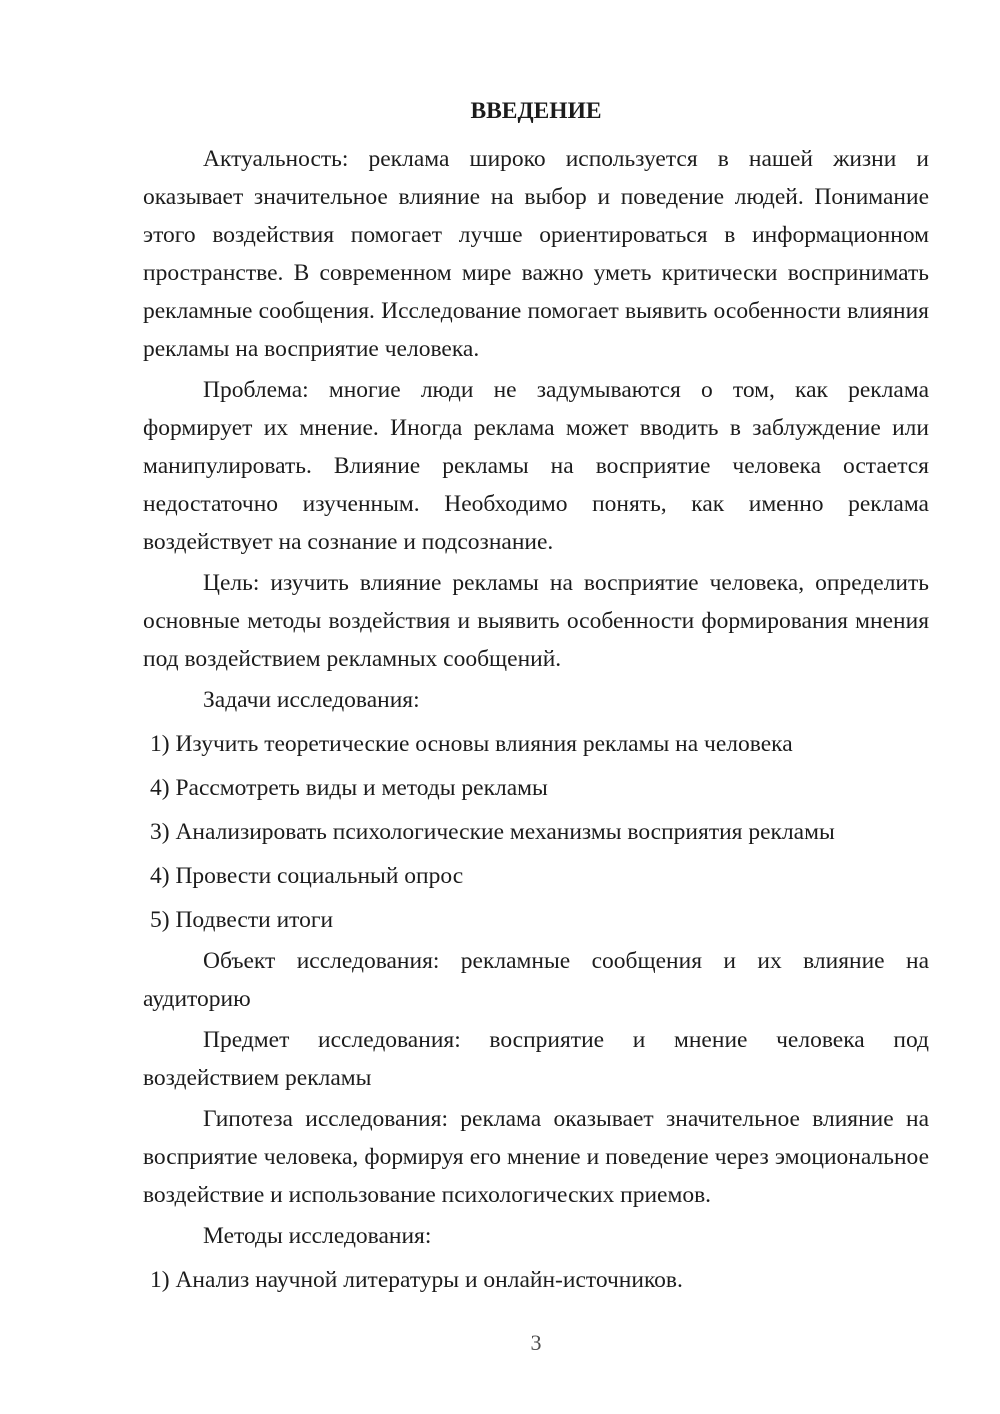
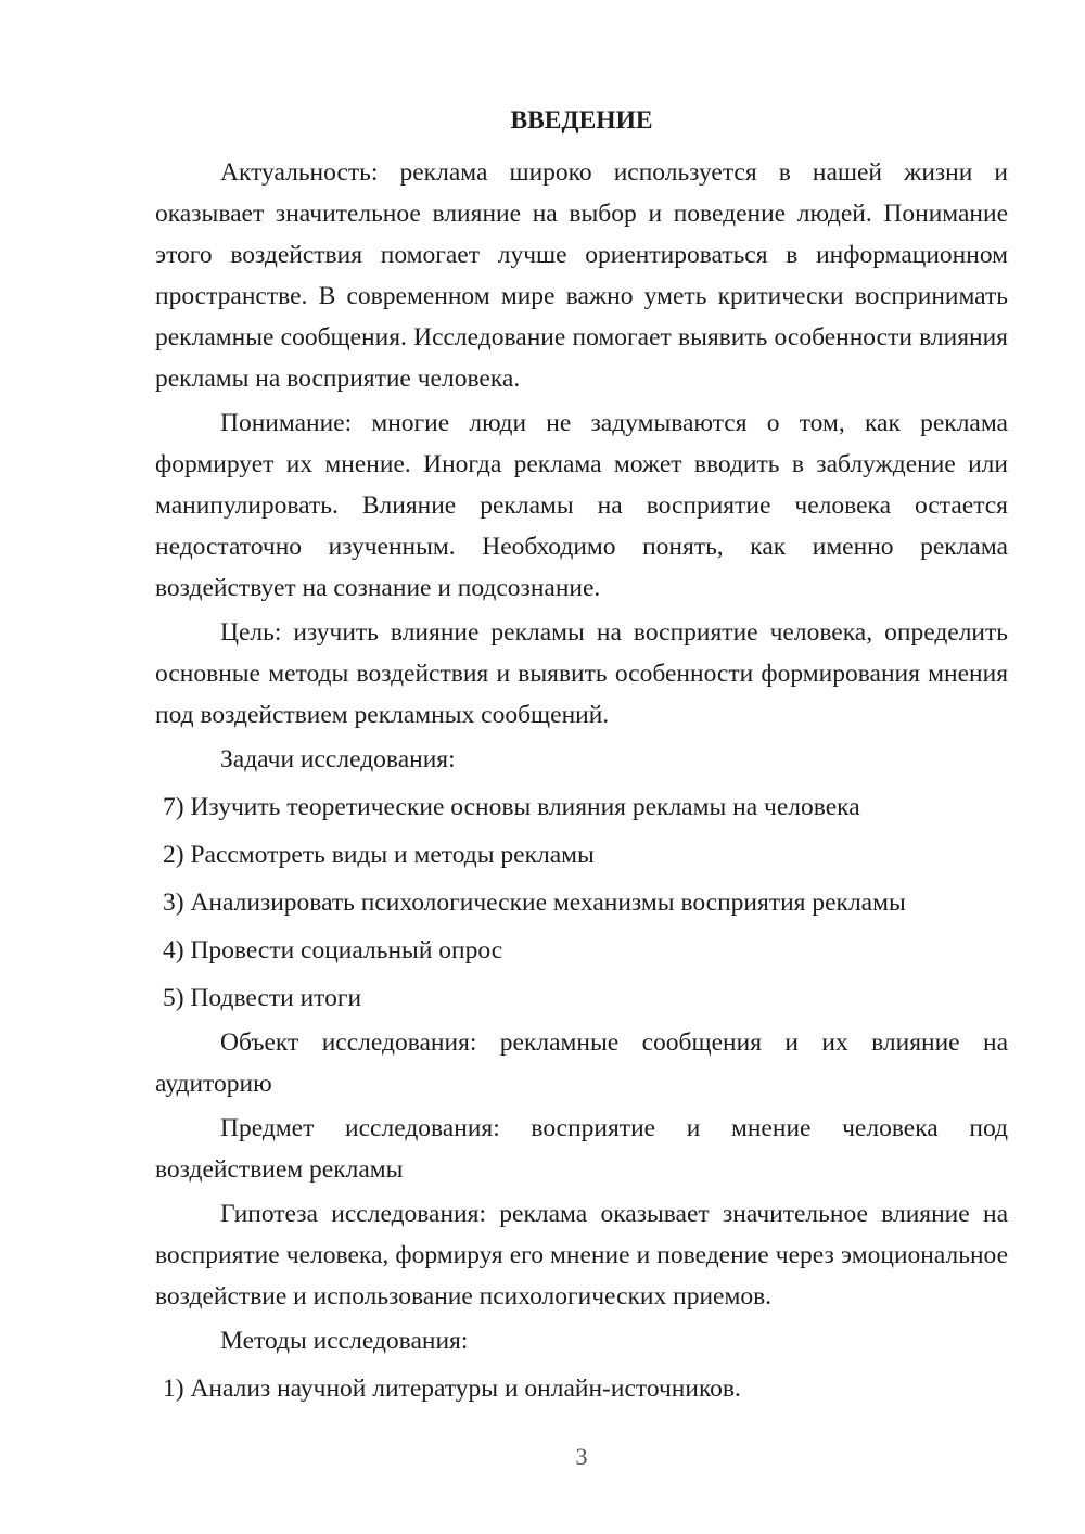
  ВВЕДЕНИЕ
  Актуальность: реклама широко используется в нашей жизни и оказывает значительное влияние на выбор и поведение людей. Понимание этого воздействия помогает лучше ориентироваться в информационном пространстве. В современном мире важно уметь критически воспринимать рекламные сообщения. Исследование помогает выявить особенности влияния рекламы на восприятие человека.
- Проблема: многие люди не задумываются о том, как реклама формирует их мнение. Иногда реклама может вводить в заблуждение или манипулировать. Влияние рекламы на восприятие человека остается недостаточно изученным. Необходимо понять, как именно реклама воздействует на сознание и подсознание.
+ Понимание: многие люди не задумываются о том, как реклама формирует их мнение. Иногда реклама может вводить в заблуждение или манипулировать. Влияние рекламы на восприятие человека остается недостаточно изученным. Необходимо понять, как именно реклама воздействует на сознание и подсознание.
  Цель: изучить влияние рекламы на восприятие человека, определить основные методы воздействия и выявить особенности формирования мнения под воздействием рекламных сообщений.
  Задачи исследования:
- 1) Изучить теоретические основы влияния рекламы на человека
+ 7) Изучить теоретические основы влияния рекламы на человека
- 4) Рассмотреть виды и методы рекламы
+ 2) Рассмотреть виды и методы рекламы
  3) Анализировать психологические механизмы восприятия рекламы
  4) Провести социальный опрос
  5) Подвести итоги
  Объект исследования: рекламные сообщения и их влияние на аудиторию
  Предмет исследования: восприятие и мнение человека под воздействием рекламы
  Гипотеза исследования: реклама оказывает значительное влияние на восприятие человека, формируя его мнение и поведение через эмоциональное воздействие и использование психологических приемов.
  Методы исследования:
  1) Анализ научной литературы и онлайн-источников.
  3
